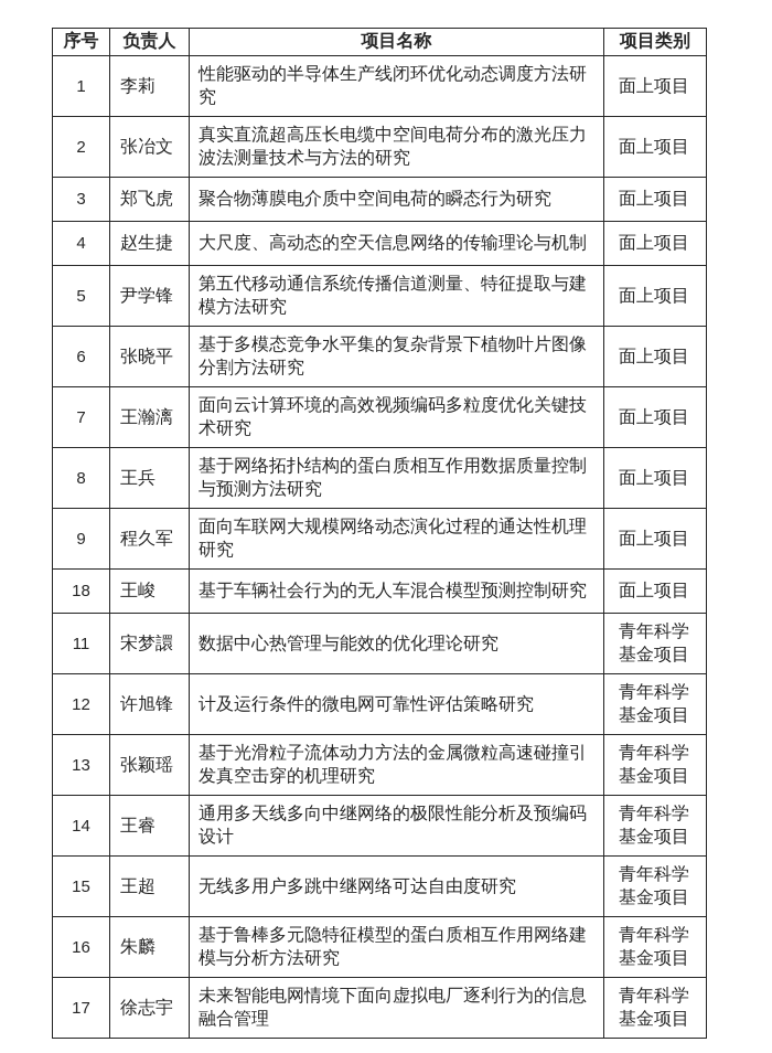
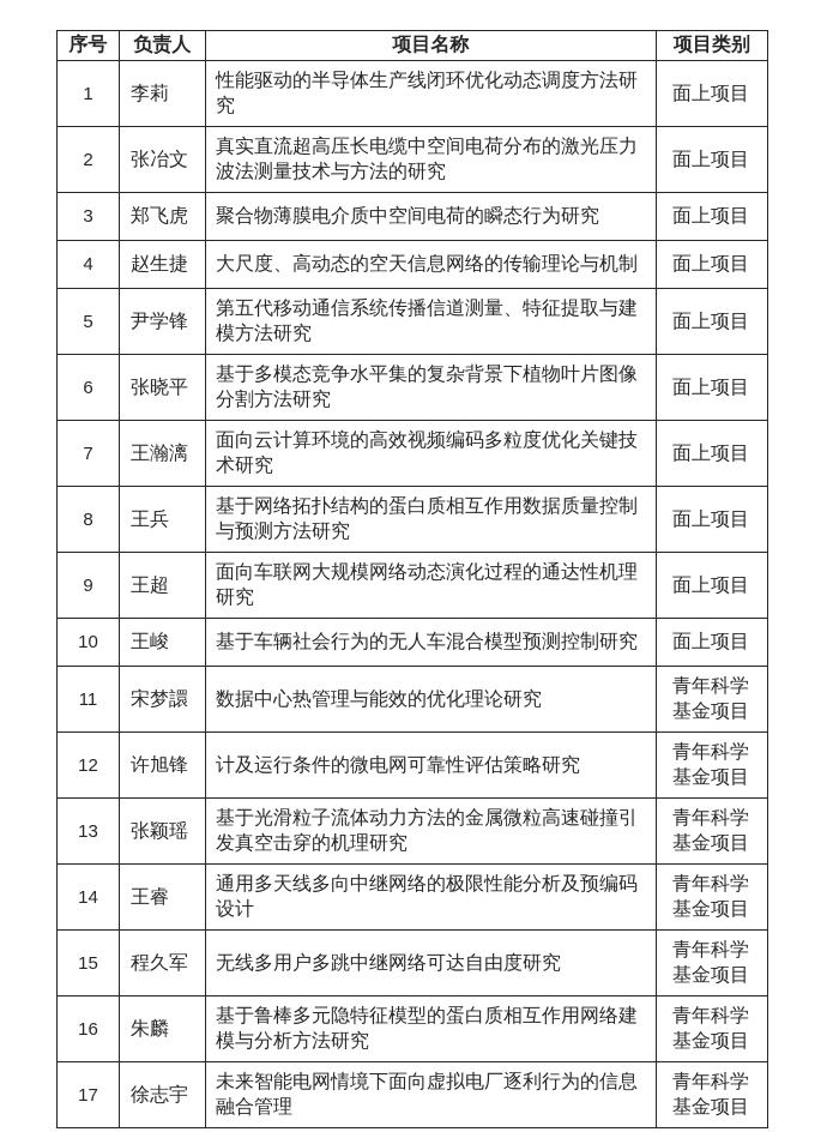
  序号	负责人	项目名称	项目类别
  1	李莉	性能驱动的半导体生产线闭环优化动态调度方法研究	面上项目
  2	张冶文	真实直流超高压长电缆中空间电荷分布的激光压力波法测量技术与方法的研究	面上项目
  3	郑飞虎	聚合物薄膜电介质中空间电荷的瞬态行为研究	面上项目
  4	赵生捷	大尺度、高动态的空天信息网络的传输理论与机制	面上项目
  5	尹学锋	第五代移动通信系统传播信道测量、特征提取与建模方法研究	面上项目
  6	张晓平	基于多模态竞争水平集的复杂背景下植物叶片图像分割方法研究	面上项目
  7	王瀚漓	面向云计算环境的高效视频编码多粒度优化关键技术研究	面上项目
  8	王兵	基于网络拓扑结构的蛋白质相互作用数据质量控制与预测方法研究	面上项目
- 9	程久军	面向车联网大规模网络动态演化过程的通达性机理研究	面上项目
+ 9	王超	面向车联网大规模网络动态演化过程的通达性机理研究	面上项目
- 18	王峻	基于车辆社会行为的无人车混合模型预测控制研究	面上项目
+ 10	王峻	基于车辆社会行为的无人车混合模型预测控制研究	面上项目
  11	宋梦譞	数据中心热管理与能效的优化理论研究	青年科学基金项目
  12	许旭锋	计及运行条件的微电网可靠性评估策略研究	青年科学基金项目
  13	张颖瑶	基于光滑粒子流体动力方法的金属微粒高速碰撞引发真空击穿的机理研究	青年科学基金项目
  14	王睿	通用多天线多向中继网络的极限性能分析及预编码设计	青年科学基金项目
- 15	王超	无线多用户多跳中继网络可达自由度研究	青年科学基金项目
+ 15	程久军	无线多用户多跳中继网络可达自由度研究	青年科学基金项目
  16	朱麟	基于鲁棒多元隐特征模型的蛋白质相互作用网络建模与分析方法研究	青年科学基金项目
  17	徐志宇	未来智能电网情境下面向虚拟电厂逐利行为的信息融合管理	青年科学基金项目
